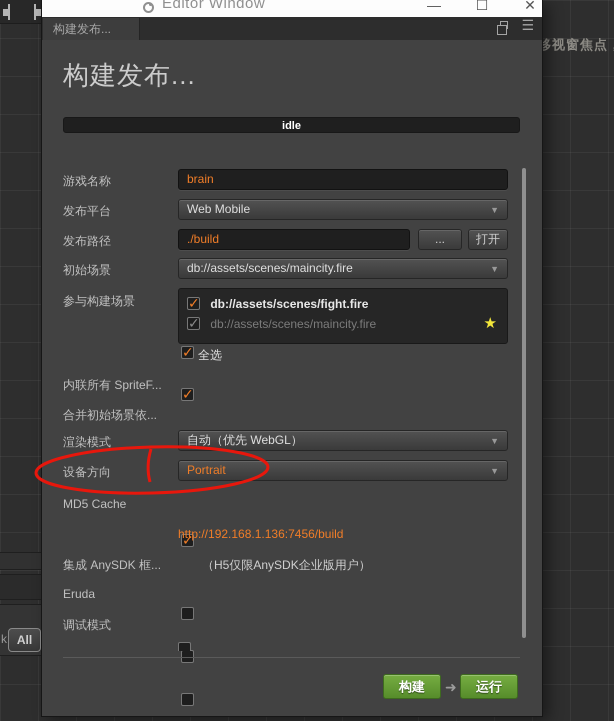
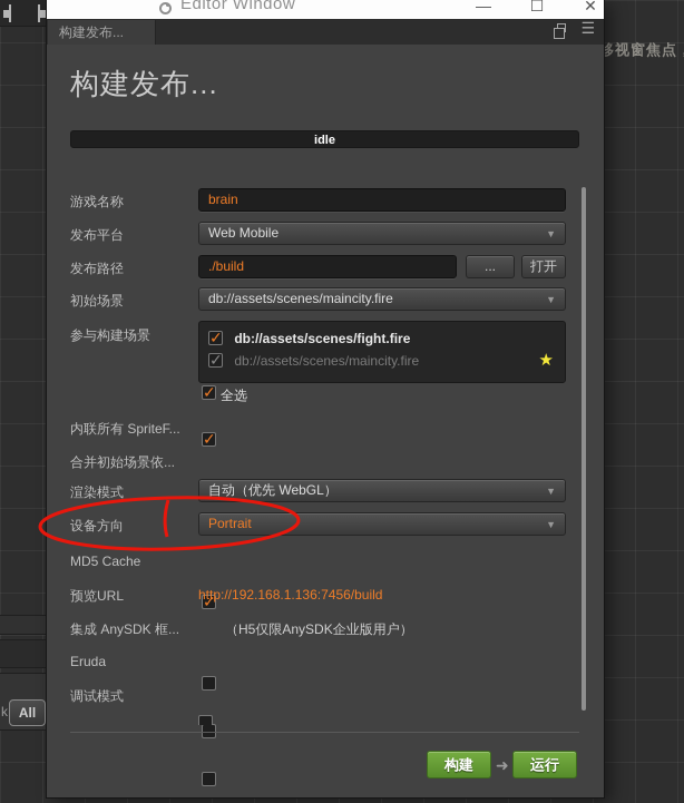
  k
  All
  移视窗焦点
  Editor Window
  —
  ☐
  ✕
  构建发布...
  ☰
  构建发布...
  idle
  游戏名称
  brain
  发布平台
  Web Mobile
  ▼
  发布路径
  ./build
  ...
  打开
  初始场景
  db://assets/scenes/maincity.fire
  ▼
  参与构建场景
  db://assets/scenes/fight.fire
  db://assets/scenes/maincity.fire
  ★
  全选
  内联所有 SpriteF...
  合并初始场景依...
  渲染模式
  自动（优先 WebGL）
  ▼
  设备方向
  Portrait
  ▼
  MD5 Cache
+ 预览URL
  http://192.168.1.136:7456/build
  集成 AnySDK 框...
  （H5仅限AnySDK企业版用户）
  Eruda
  调试模式
  构建
  ➜
  运行
